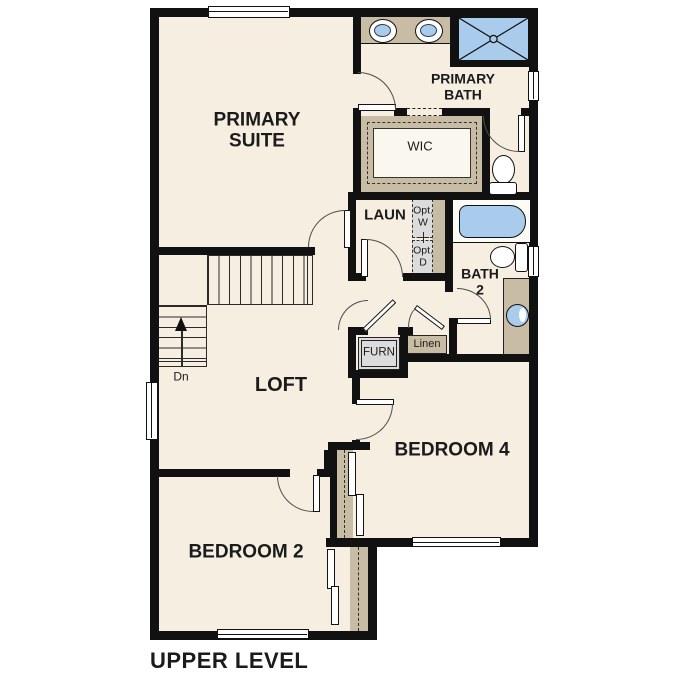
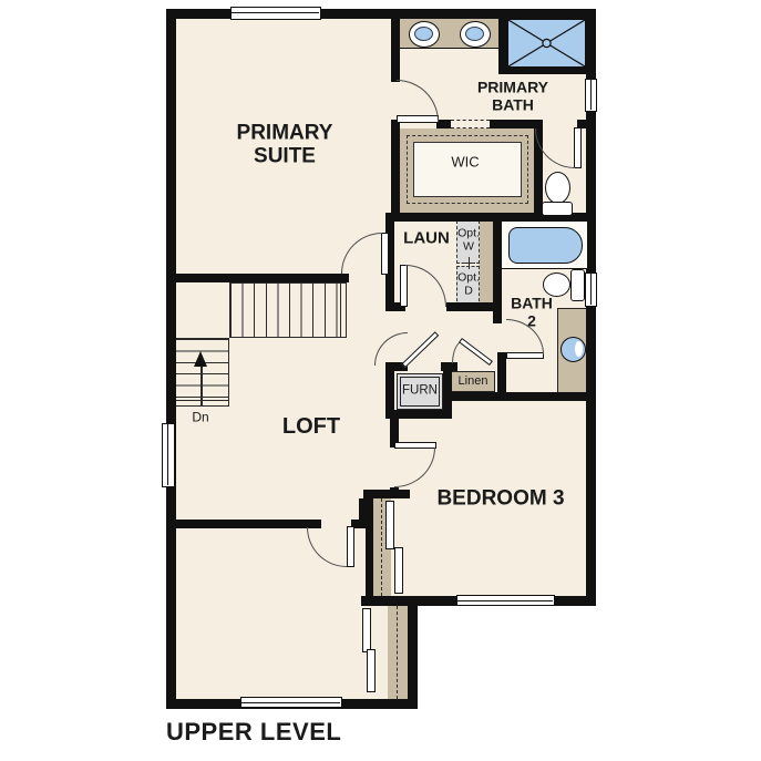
  PRIMARY SUITE
  PRIMARY BATH
  WIC
  LAUN
  Opt. W
  Opt. D
  BATH 2
  FURN
  Linen
  LOFT
- BEDROOM 4
+ BEDROOM 3
- BEDROOM 2
  Dn
  UPPER LEVEL
